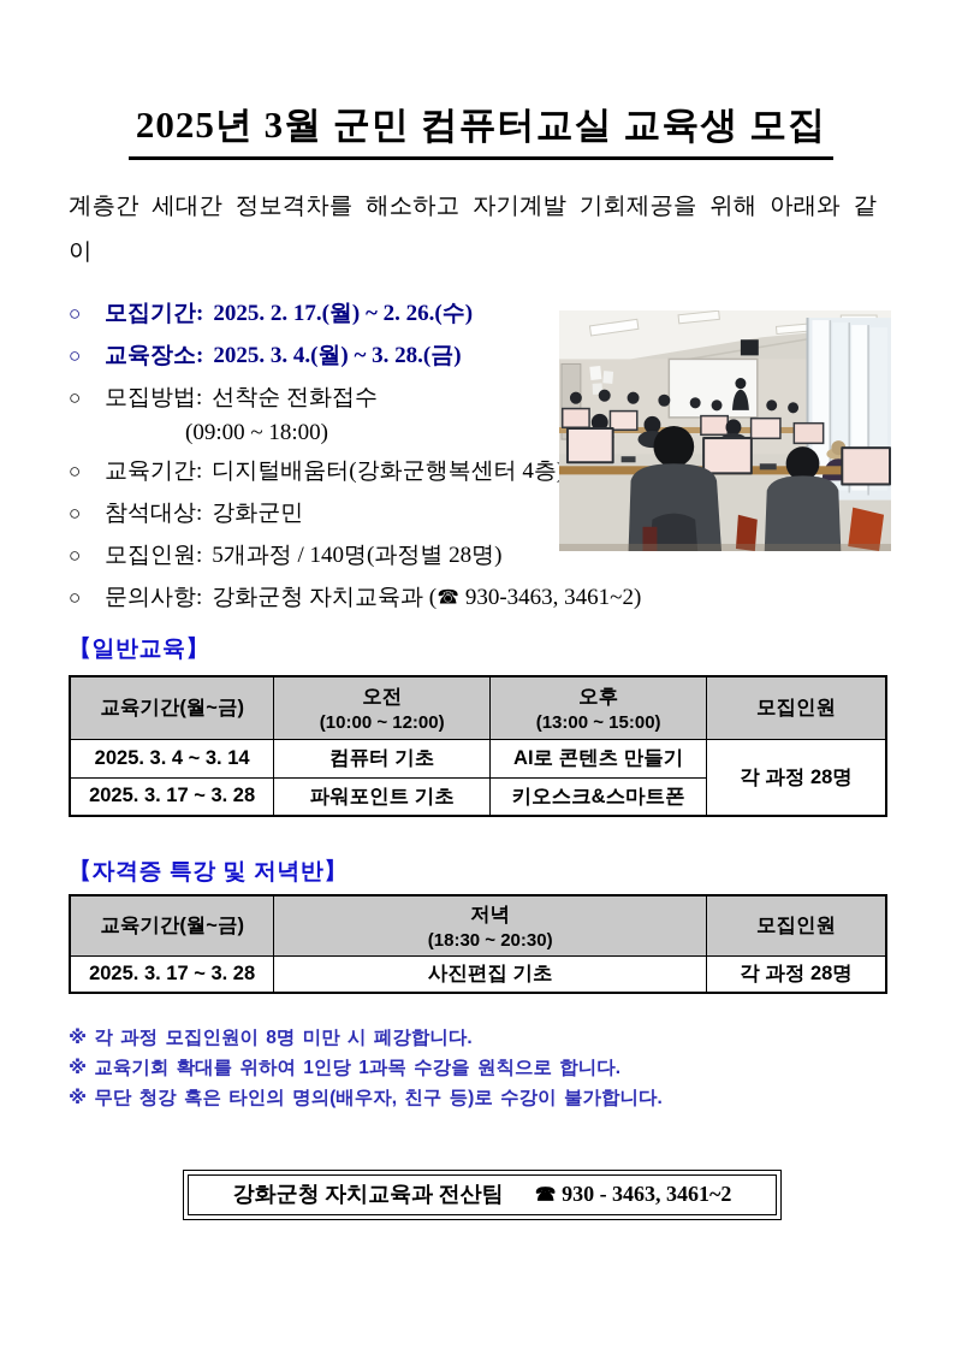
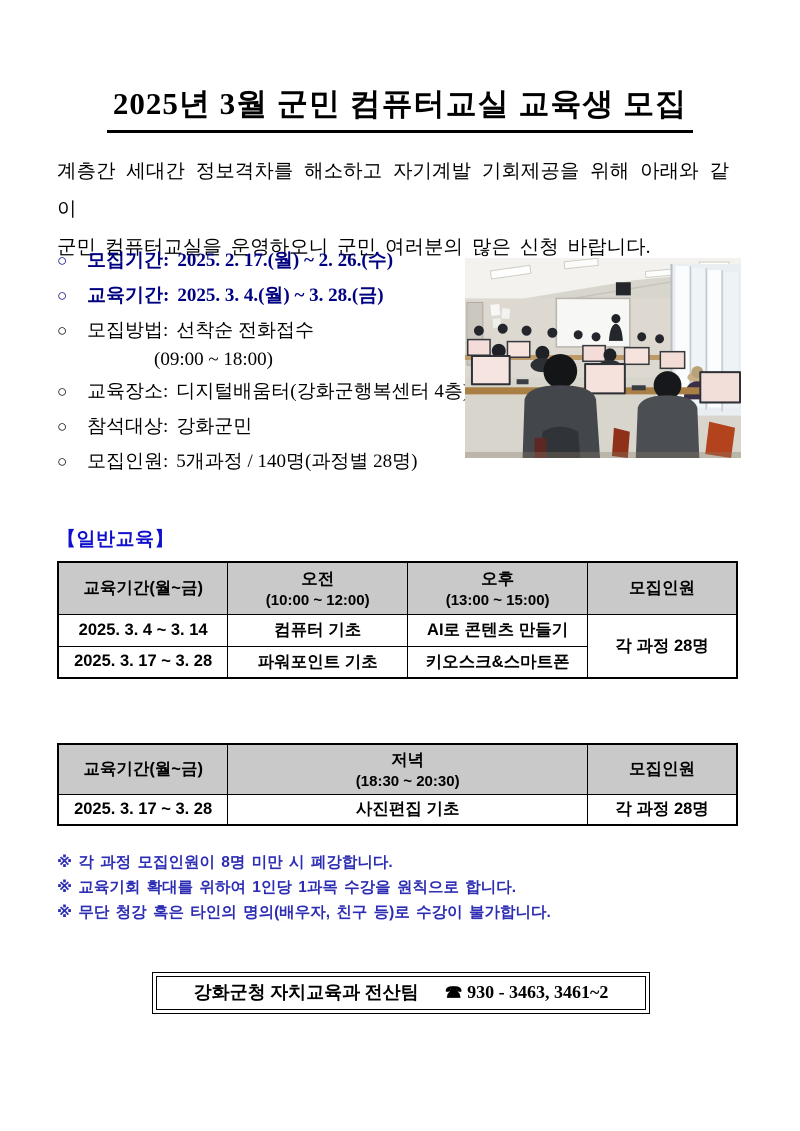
  2025년 3월 군민 컴퓨터교실 교육생 모집
  계층간 세대간 정보격차를 해소하고 자기계발 기회제공을 위해 아래와 같이
+ 군민 컴퓨터교실을 운영하오니 군민 여러분의 많은 신청 바랍니다.
  ○ 모집기간: 2025. 2. 17.(월) ~ 2. 26.(수)
- ○ 교육장소: 2025. 3. 4.(월) ~ 3. 28.(금)
+ ○ 교육기간: 2025. 3. 4.(월) ~ 3. 28.(금)
  ○ 모집방법: 선착순 전화접수
  (09:00 ~ 18:00)
- ○ 교육기간: 디지털배움터(강화군행복센터 4층
+ ○ 교육장소: 디지털배움터(강화군행복센터 4층
  ○ 참석대상: 강화군민
  ○ 모집인원: 5개과정 / 140명(과정별 28명)
- ○ 문의사항: 강화군청 자치교육과 (☎ 930-3463, 3461~2)
  【일반교육】
  교육기간(월~금)	오전 (10:00 ~ 12:00)	오후 (13:00 ~ 15:00)	모집인원
  2025. 3. 4 ~ 3. 14	컴퓨터 기초	AI로 콘텐츠 만들기	각 과정 28명
  2025. 3. 17 ~ 3. 28	파워포인트 기초	키오스크&스마트폰
- 【자격증 특강 및 저녁반】
  교육기간(월~금)	저녁 (18:30 ~ 20:30)	모집인원
  2025. 3. 17 ~ 3. 28	사진편집 기초	각 과정 28명
  ※ 각 과정 모집인원이 8명 미만 시 폐강합니다.
  ※ 교육기회 확대를 위하여 1인당 1과목 수강을 원칙으로 합니다.
  ※ 무단 청강 혹은 타인의 명의(배우자, 친구 등)로 수강이 불가합니다.
  강화군청 자치교육과 전산팀
  ☎ 930 - 3463, 3461~2
